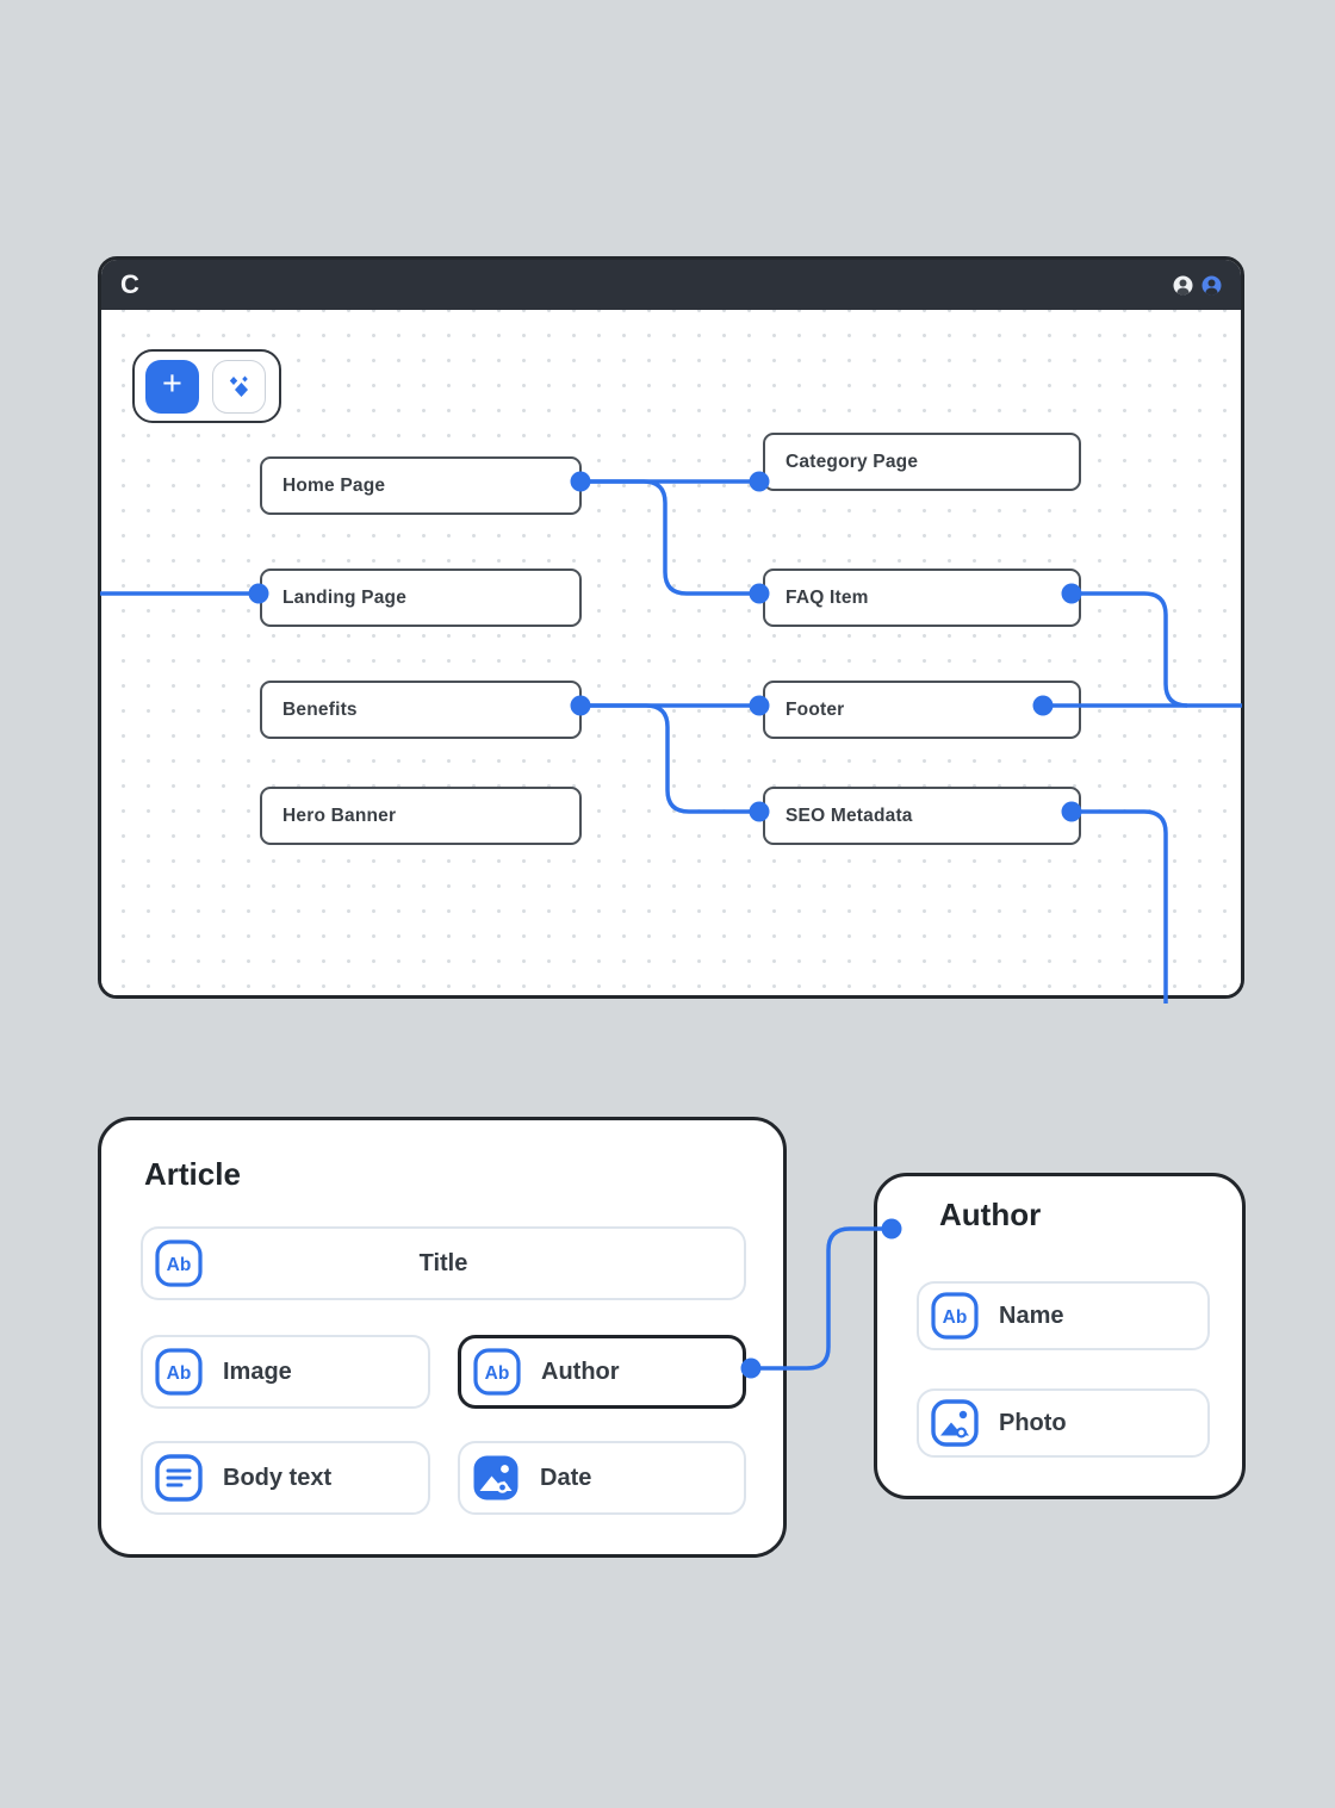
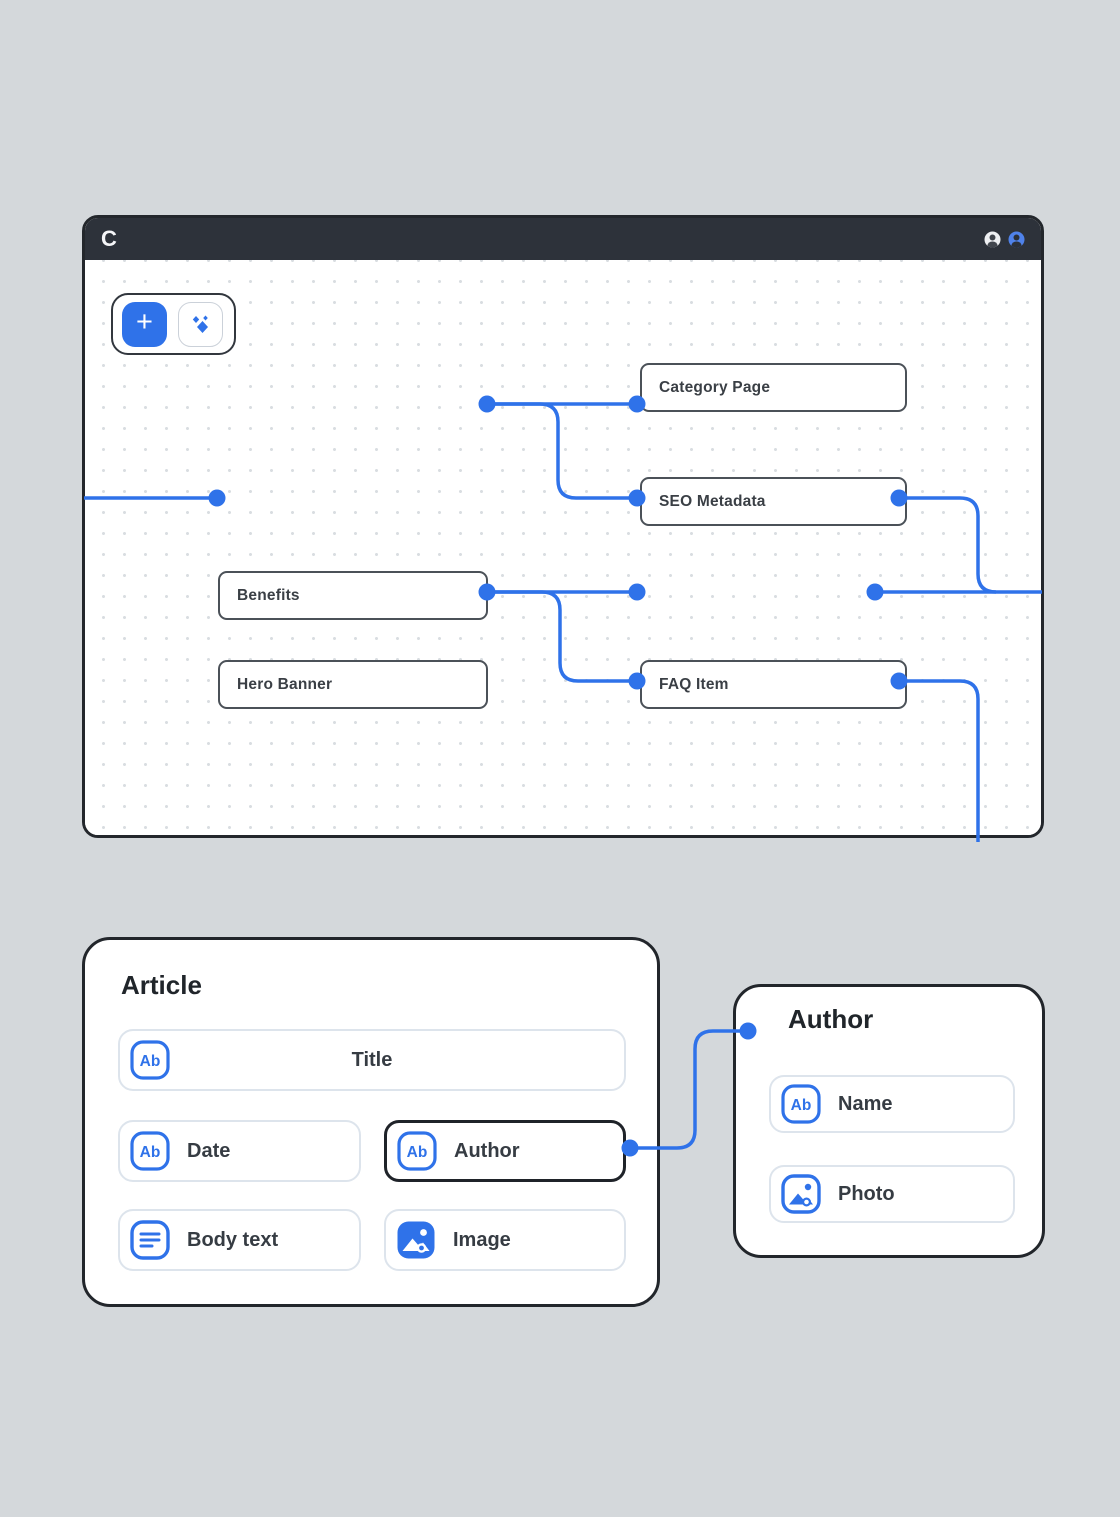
  C
  +
- Home Page
- Landing Page
  Benefits
  Hero Banner
  Category Page
- FAQ Item
+ SEO Metadata
- Footer
- SEO Metadata
+ FAQ Item
  Article
  Ab
  Title
  Ab
- Image
+ Date
  Ab
  Author
  Body text
- Date
+ Image
  Author
  Ab
  Name
  Photo
